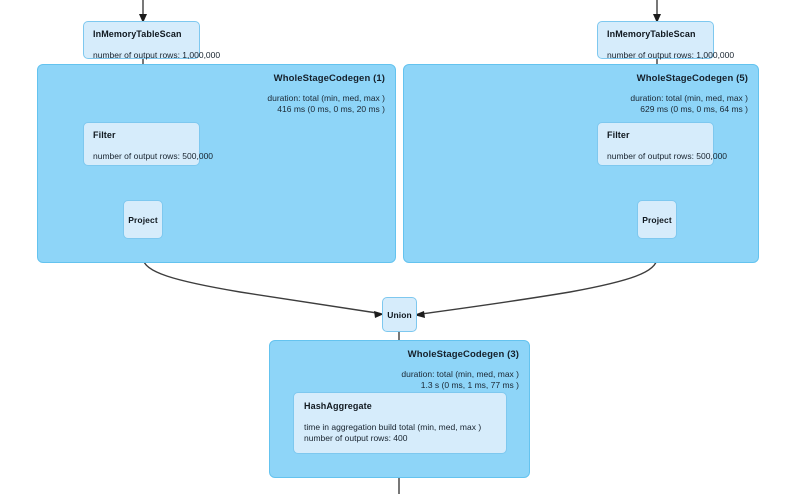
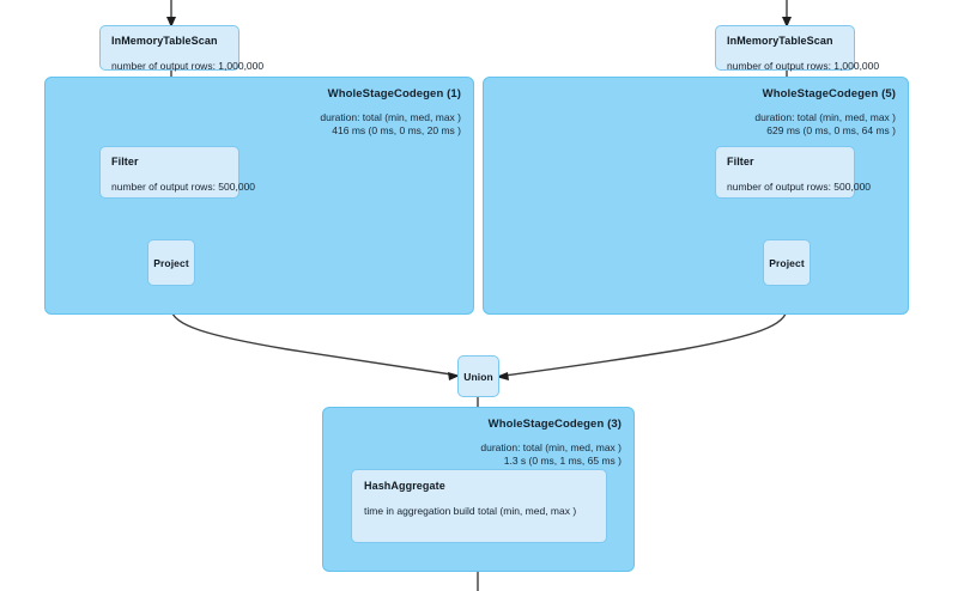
  WholeStageCodegen (1)
  duration: total (min, med, max )
  416 ms (0 ms, 0 ms, 20 ms )
  WholeStageCodegen (5)
  duration: total (min, med, max )
  629 ms (0 ms, 0 ms, 64 ms )
  WholeStageCodegen (3)
  duration: total (min, med, max )
- 1.3 s (0 ms, 1 ms, 77 ms )
+ 1.3 s (0 ms, 1 ms, 65 ms )
  InMemoryTableScan
  number of output rows: 1,000,000
  InMemoryTableScan
  number of output rows: 1,000,000
  Filter
  number of output rows: 500,000
  Filter
  number of output rows: 500,000
  Project
  Project
  Union
  HashAggregate
  time in aggregation build total (min, med, max )
- number of output rows: 400
